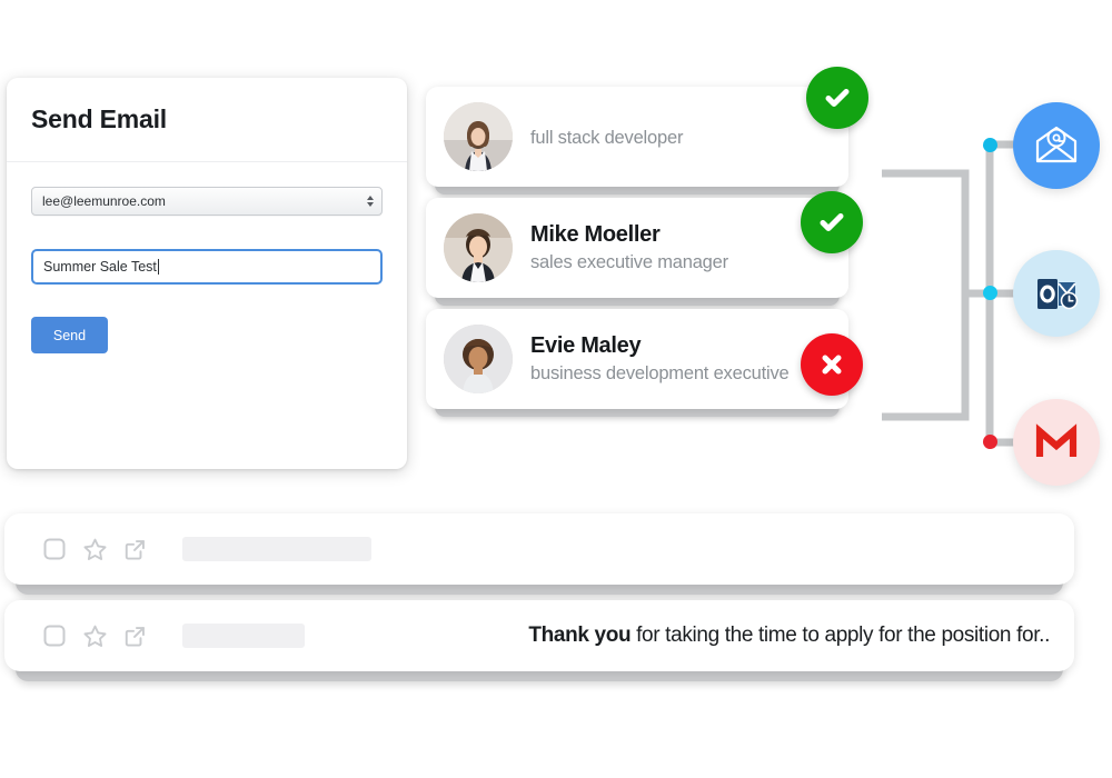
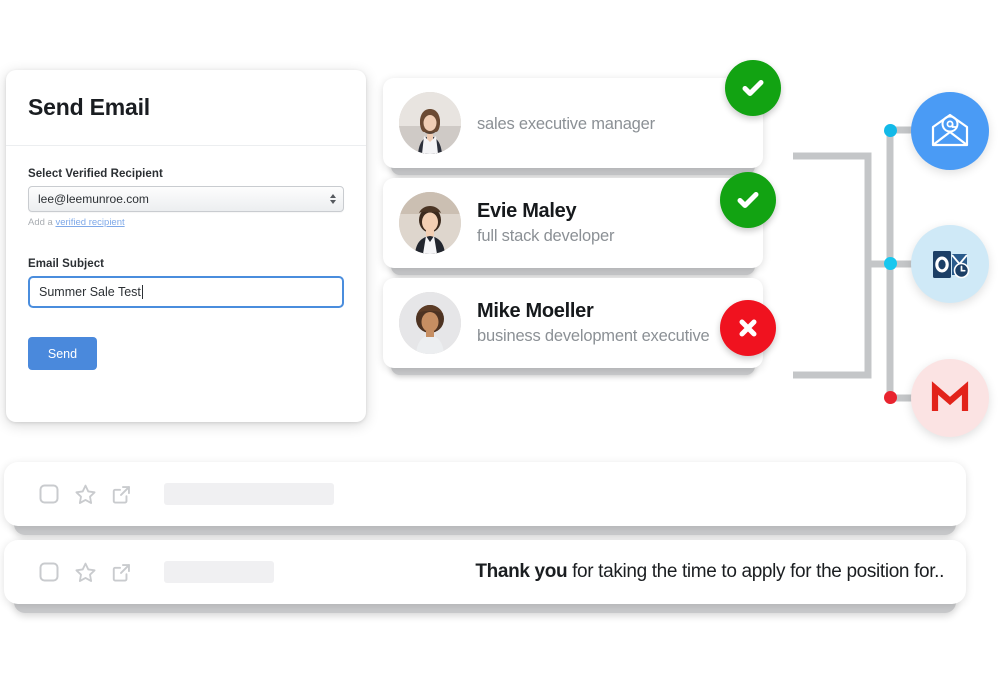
  Send Email
+ Select Verified Recipient
  lee@leemunroe.com
+ Add a verified recipient
+ Email Subject
  Summer Sale Test
  Send
- full stack developer
+ sales executive manager
- Mike Moeller
+ Evie Maley
- sales executive manager
+ full stack developer
- Evie Maley
+ Mike Moeller
  business development executive
  Thank you for taking the time to apply for the position for..
